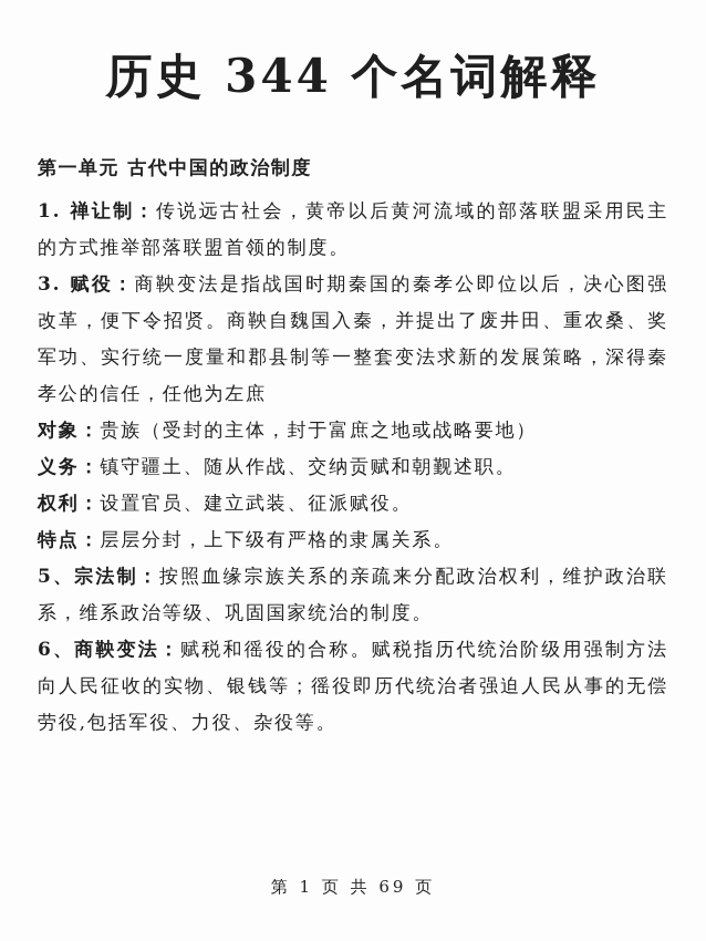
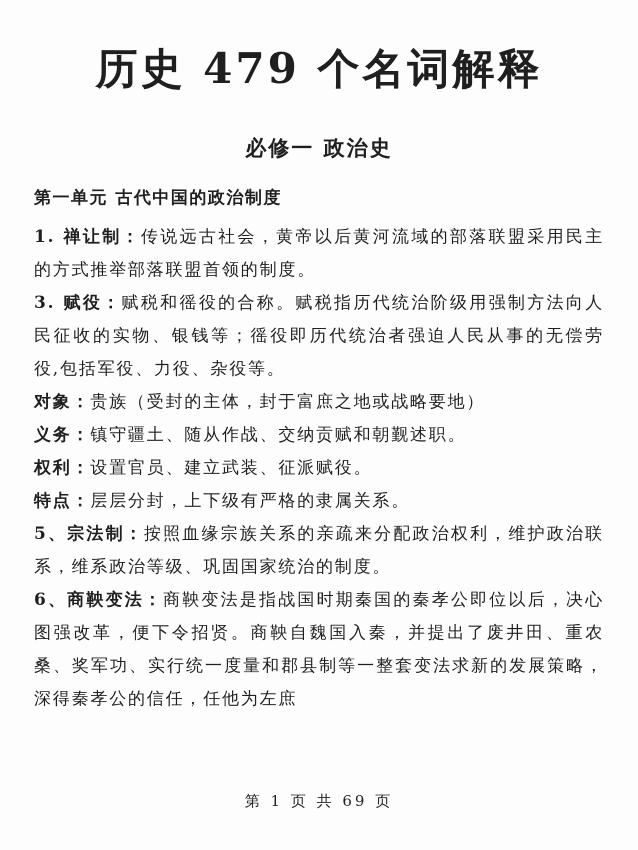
- 历史 344 个名词解释
+ 历史 479 个名词解释
+ 必修一 政治史
  第一单元 古代中国的政治制度
  1. 禅让制：传说远古社会，黄帝以后黄河流域的部落联盟采用民主的方式推举部落联盟首领的制度。
- 3. 赋役：商鞅变法是指战国时期秦国的秦孝公即位以后，决心图强改革，便下令招贤。商鞅自魏国入秦，并提出了废井田、重农桑、奖军功、实行统一度量和郡县制等一整套变法求新的发展策略，深得秦孝公的信任，任他为左庶
+ 3. 赋役：赋税和徭役的合称。赋税指历代统治阶级用强制方法向人民征收的实物、银钱等；徭役即历代统治者强迫人民从事的无偿劳役,包括军役、力役、杂役等。
  对象：贵族（受封的主体，封于富庶之地或战略要地）
  义务：镇守疆土、随从作战、交纳贡赋和朝觐述职。
  权利：设置官员、建立武装、征派赋役。
  特点：层层分封，上下级有严格的隶属关系。
  5、宗法制：按照血缘宗族关系的亲疏来分配政治权利，维护政治联系，维系政治等级、巩固国家统治的制度。
- 6、商鞅变法：赋税和徭役的合称。赋税指历代统治阶级用强制方法向人民征收的实物、银钱等；徭役即历代统治者强迫人民从事的无偿劳役,包括军役、力役、杂役等。
+ 6、商鞅变法：商鞅变法是指战国时期秦国的秦孝公即位以后，决心图强改革，便下令招贤。商鞅自魏国入秦，并提出了废井田、重农桑、奖军功、实行统一度量和郡县制等一整套变法求新的发展策略，深得秦孝公的信任，任他为左庶
  第 1 页 共 69 页
